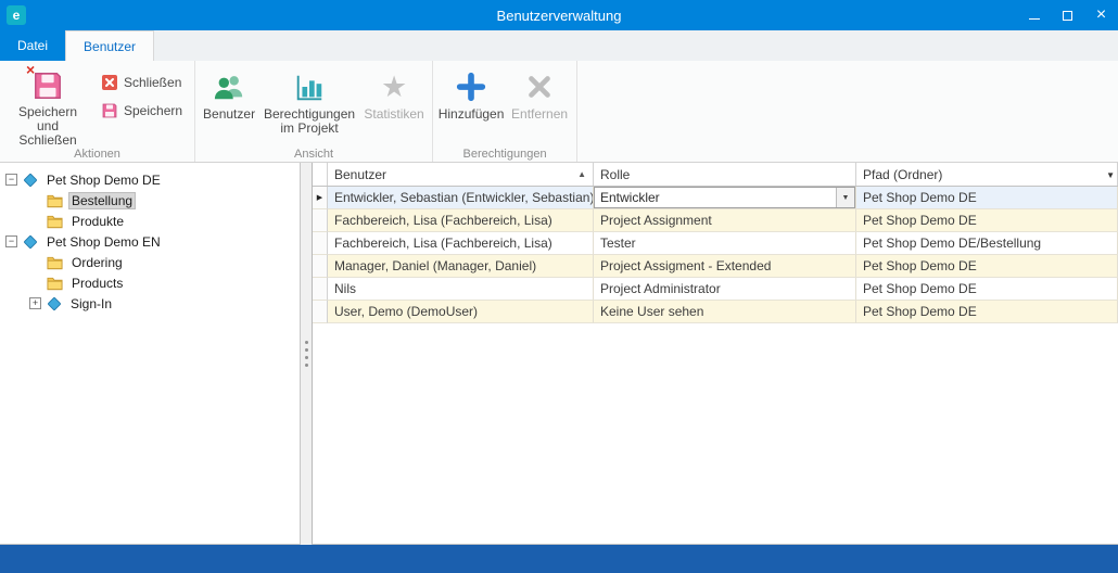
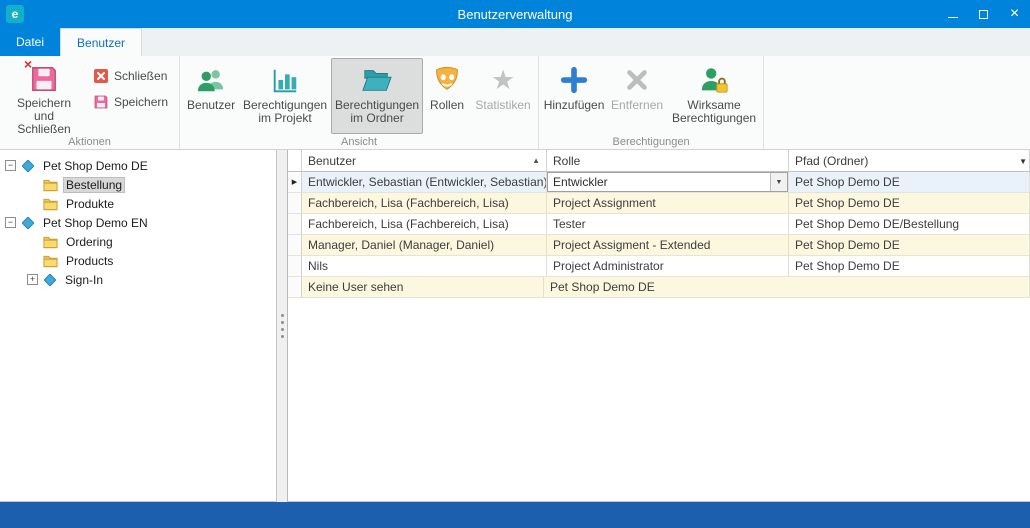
  e
  Benutzerverwaltung
  ×
  Datei
  Benutzer
  ×
  Speichern und Schließen
  Schließen
  Speichern
  Aktionen
  Benutzer
  Berechtigungen im Projekt
+ Berechtigungen im Ordner
+ Rollen
  ★
  Statistiken
  Ansicht
  Hinzufügen
  Entfernen
+ Wirksame Berechtigungen
  Berechtigungen
  −
  Pet Shop Demo DE
  Bestellung
  Produkte
  −
  Pet Shop Demo EN
  Ordering
  Products
  +
  Sign-In
  Benutzer
  ▲
  Rolle
  Pfad (Ordner)
  ▼
  Entwickler, Sebastian (Entwickler, Sebastian)
  Entwickler
  Pet Shop Demo DE
  Fachbereich, Lisa (Fachbereich, Lisa)
  Project Assignment
  Pet Shop Demo DE
  Fachbereich, Lisa (Fachbereich, Lisa)
  Tester
  Pet Shop Demo DE/Bestellung
  Manager, Daniel (Manager, Daniel)
  Project Assigment - Extended
  Pet Shop Demo DE
  Nils
  Project Administrator
  Pet Shop Demo DE
- User, Demo (DemoUser)
  Keine User sehen
  Pet Shop Demo DE
